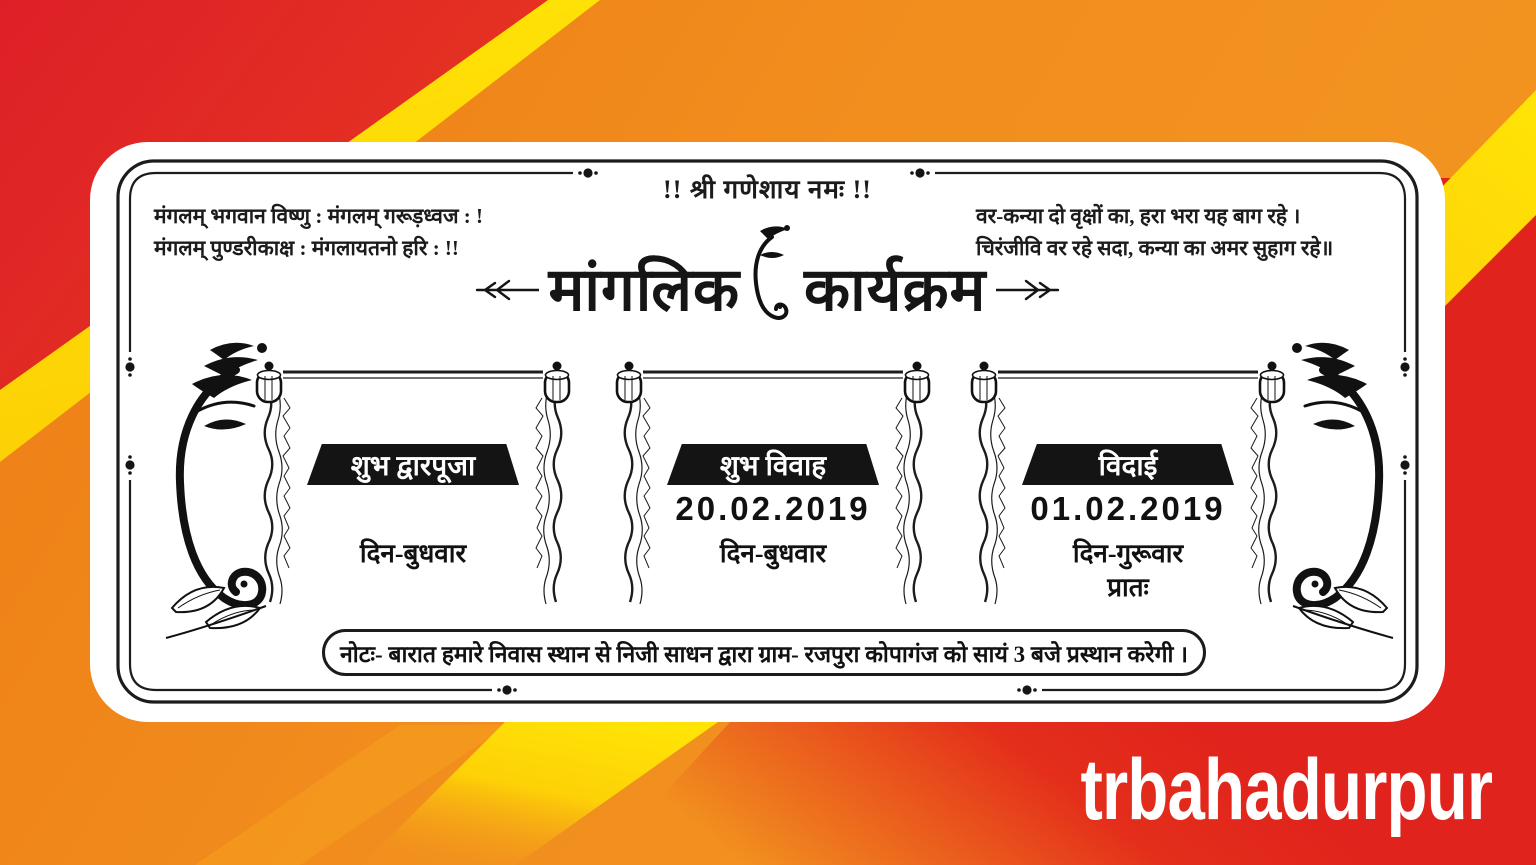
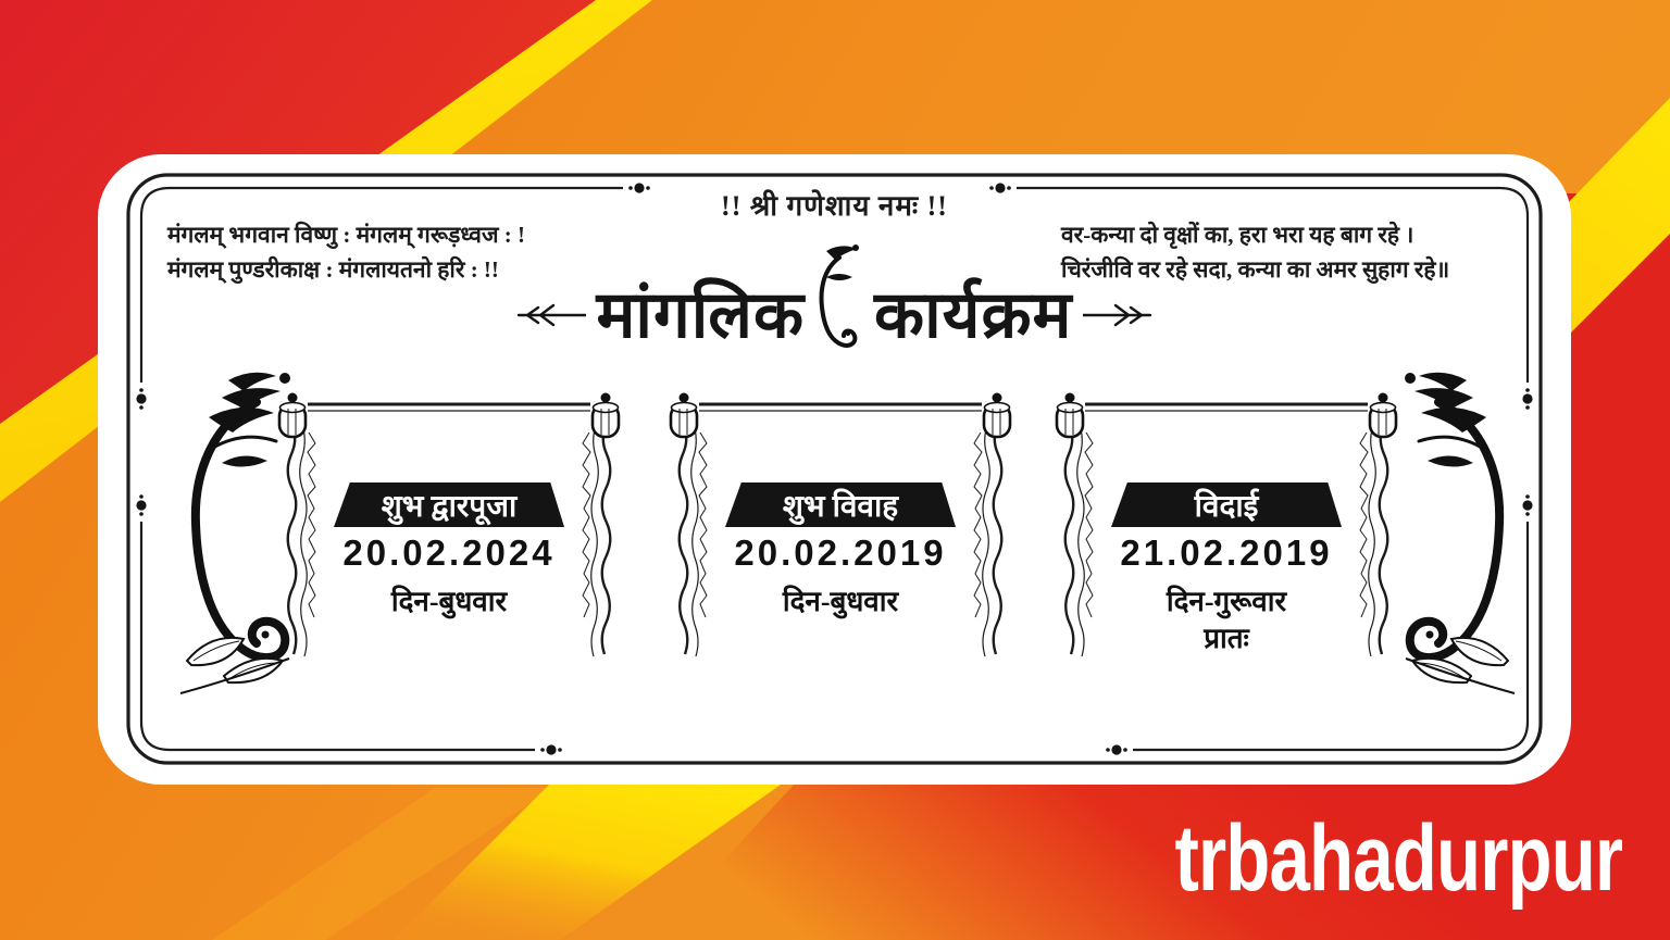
  !! श्री गणेशाय नमः !!
  मंगलम् भगवान विष्णु : मंगलम् गरूड़ध्वज : !
  मंगलम् पुण्डरीकाक्ष : मंगलायतनो हरि : !!
  वर-कन्या दो वृक्षों का, हरा भरा यह बाग रहे ।
  चिरंजीवि वर रहे सदा, कन्या का अमर सुहाग रहे॥
  मांगलिक
  कार्यक्रम
  शुभ द्वारपूजा
+ 20.02.2024
  दिन-बुधवार
  शुभ विवाह
  20.02.2019
  दिन-बुधवार
  विदाई
- 01.02.2019
+ 21.02.2019
  दिन-गुरूवार
  प्रातः
- नोटः- बारात हमारे निवास स्थान से निजी साधन द्वारा ग्राम- रजपुरा कोपागंज को सायं 3 बजे प्रस्थान करेगी ।
  trbahadurpur
